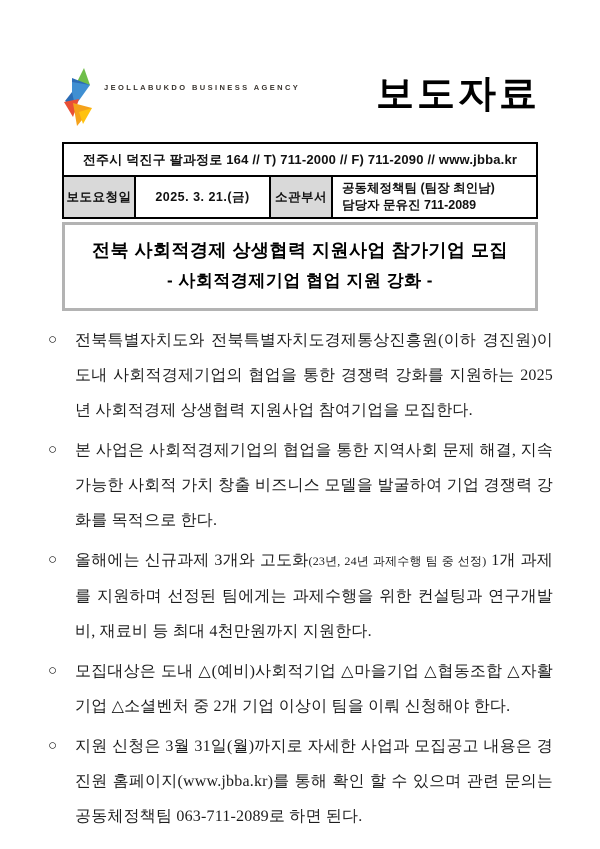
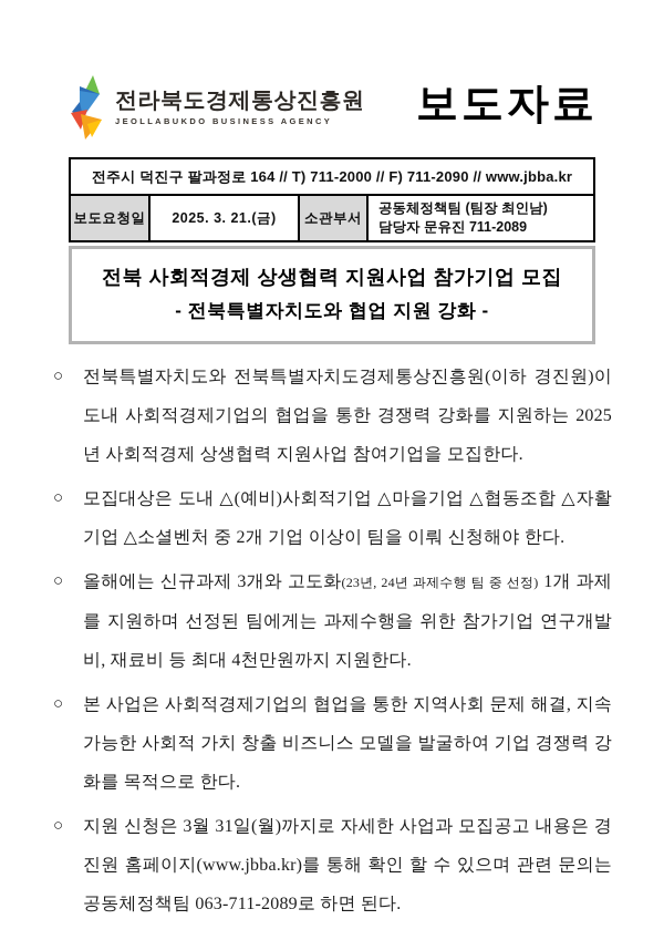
+ 전라북도경제통상진흥원
  JEOLLABUKDO BUSINESS AGENCY
  보도자료
  전주시 덕진구 팔과정로 164 // T) 711-2000 // F) 711-2090 // www.jbba.kr
  보도요청일	2025. 3. 21.(금)	소관부서	공동체정책팀 (팀장 최인남) 담당자 문유진 711-2089
  전북 사회적경제 상생협력 지원사업 참가기업 모집
- - 사회적경제기업 협업 지원 강화 -
+ - 전북특별자치도와 협업 지원 강화 -
  ○
  전북특별자치도와 전북특별자치도경제통상진흥원(이하 경진원)이 도내 사회적경제기업의 협업을 통한 경쟁력 강화를 지원하는 2025년 사회적경제 상생협력 지원사업 참여기업을 모집한다.
  ○
- 본 사업은 사회적경제기업의 협업을 통한 지역사회 문제 해결, 지속가능한 사회적 가치 창출 비즈니스 모델을 발굴하여 기업 경쟁력 강화를 목적으로 한다.
+ 모집대상은 도내 △(예비)사회적기업 △마을기업 △협동조합 △자활기업 △소셜벤처 중 2개 기업 이상이 팀을 이뤄 신청해야 한다.
  ○
- 올해에는 신규과제 3개와 고도화(23년, 24년 과제수행 팀 중 선정) 1개 과제를 지원하며 선정된 팀에게는 과제수행을 위한 컨설팅과 연구개발비, 재료비 등 최대 4천만원까지 지원한다.
+ 올해에는 신규과제 3개와 고도화(23년, 24년 과제수행 팀 중 선정) 1개 과제를 지원하며 선정된 팀에게는 과제수행을 위한 참가기업 연구개발비, 재료비 등 최대 4천만원까지 지원한다.
  ○
- 모집대상은 도내 △(예비)사회적기업 △마을기업 △협동조합 △자활기업 △소셜벤처 중 2개 기업 이상이 팀을 이뤄 신청해야 한다.
+ 본 사업은 사회적경제기업의 협업을 통한 지역사회 문제 해결, 지속가능한 사회적 가치 창출 비즈니스 모델을 발굴하여 기업 경쟁력 강화를 목적으로 한다.
  ○
  지원 신청은 3월 31일(월)까지로 자세한 사업과 모집공고 내용은 경진원 홈페이지(www.jbba.kr)를 통해 확인 할 수 있으며 관련 문의는 공동체정책팀 063-711-2089로 하면 된다.
